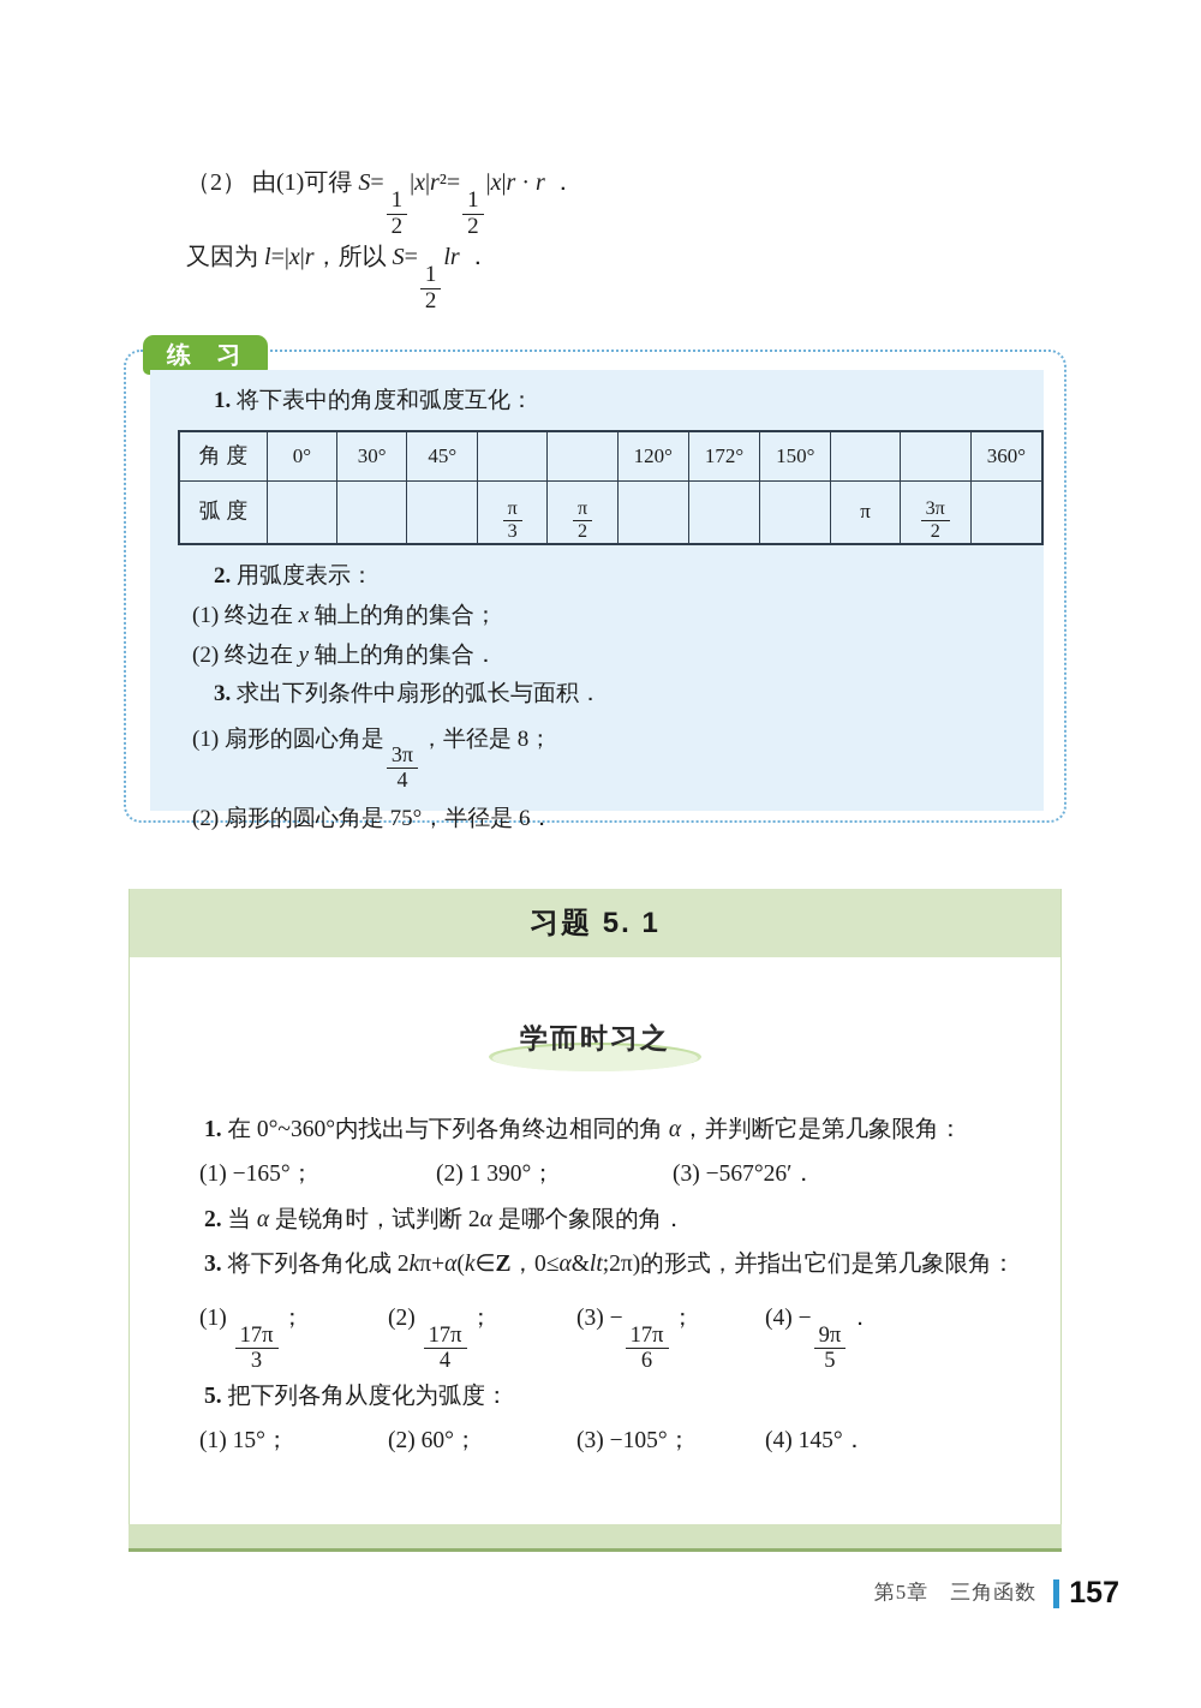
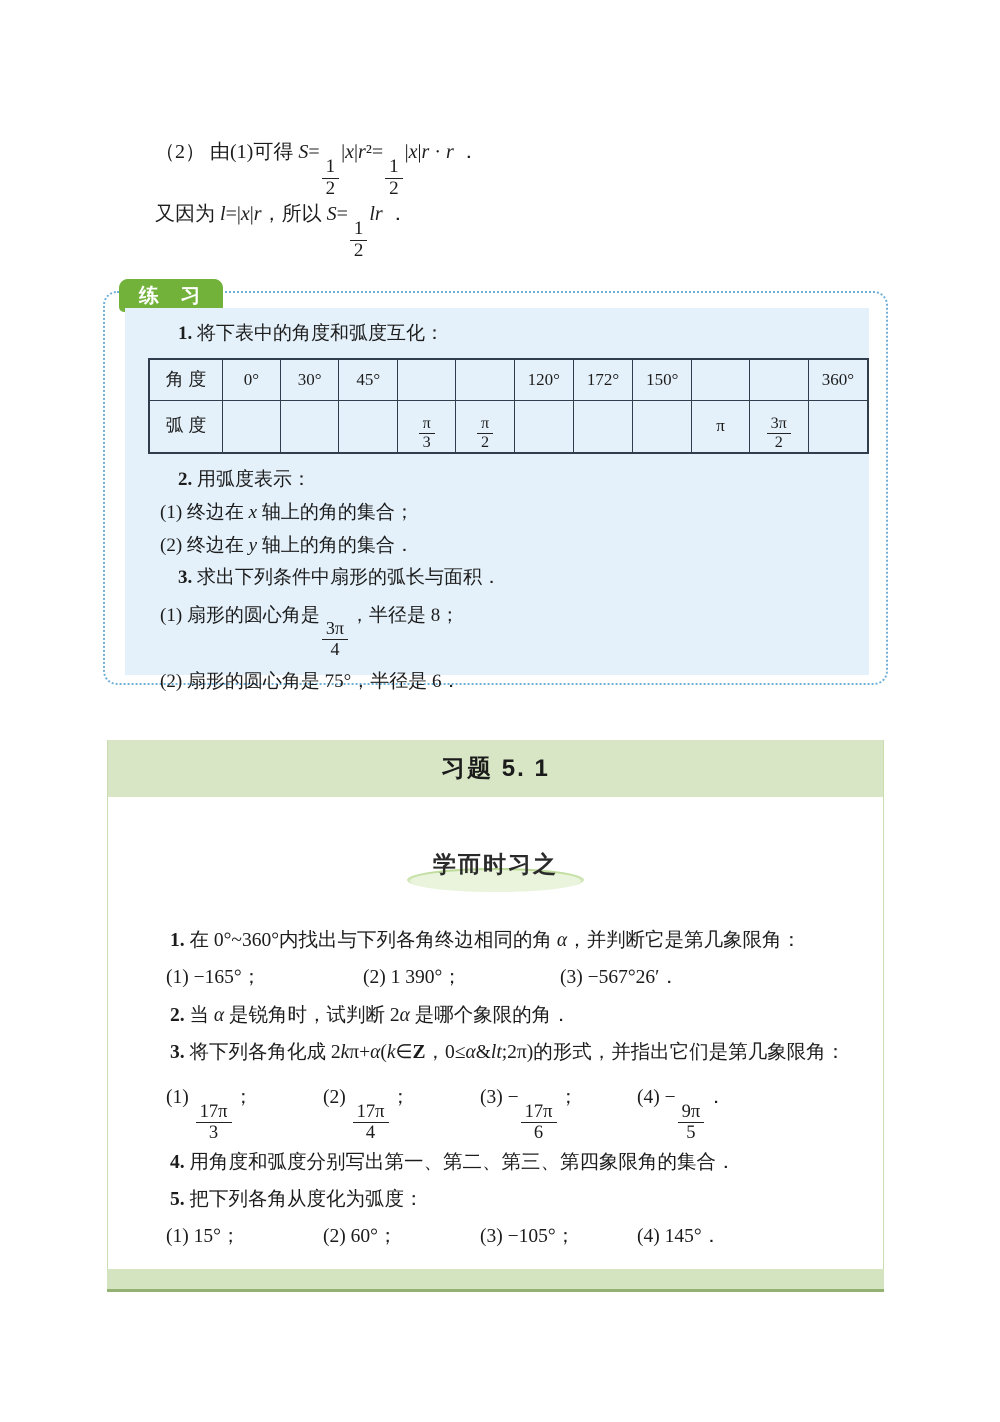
  （2） 由(1)可得 S=
  1
  2
  |x|r²=
  1
  2
  |x|r · r ．
  又因为 l=|x|r，所以 S=
  1
  2
  lr ．
  练 习
  1. 将下表中的角度和弧度互化：
  角 度	0°	30°	45°			120°	172°	150°			360°
  弧 度				π3	π2				π	3π2
  2. 用弧度表示：
  (1) 终边在 x 轴上的角的集合；
  (2) 终边在 y 轴上的角的集合．
  3. 求出下列条件中扇形的弧长与面积．
  (1) 扇形的圆心角是
  3π
  4
  ，半径是 8；
  (2) 扇形的圆心角是 75°，半径是 6．
  习题 5. 1
  学而时习之
  1. 在 0°~360°内找出与下列各角终边相同的角 α，并判断它是第几象限角：
  (1) −165°； (2) 1 390°； (3) −567°26′．
  2. 当 α 是锐角时，试判断 2α 是哪个象限的角．
  3. 将下列各角化成 2kπ+α(k∈Z，0≤α&lt;2π)的形式，并指出它们是第几象限角：
  (1)
  17π
  3
  ； (2)
  17π
  4
  ； (3) −
  17π
  6
  ； (4) −
  9π
  5
  ．
+ 4. 用角度和弧度分别写出第一、第二、第三、第四象限角的集合．
  5. 把下列各角从度化为弧度：
  (1) 15°； (2) 60°； (3) −105°； (4) 145°．
- 第5章
- 三角函数
- 157
